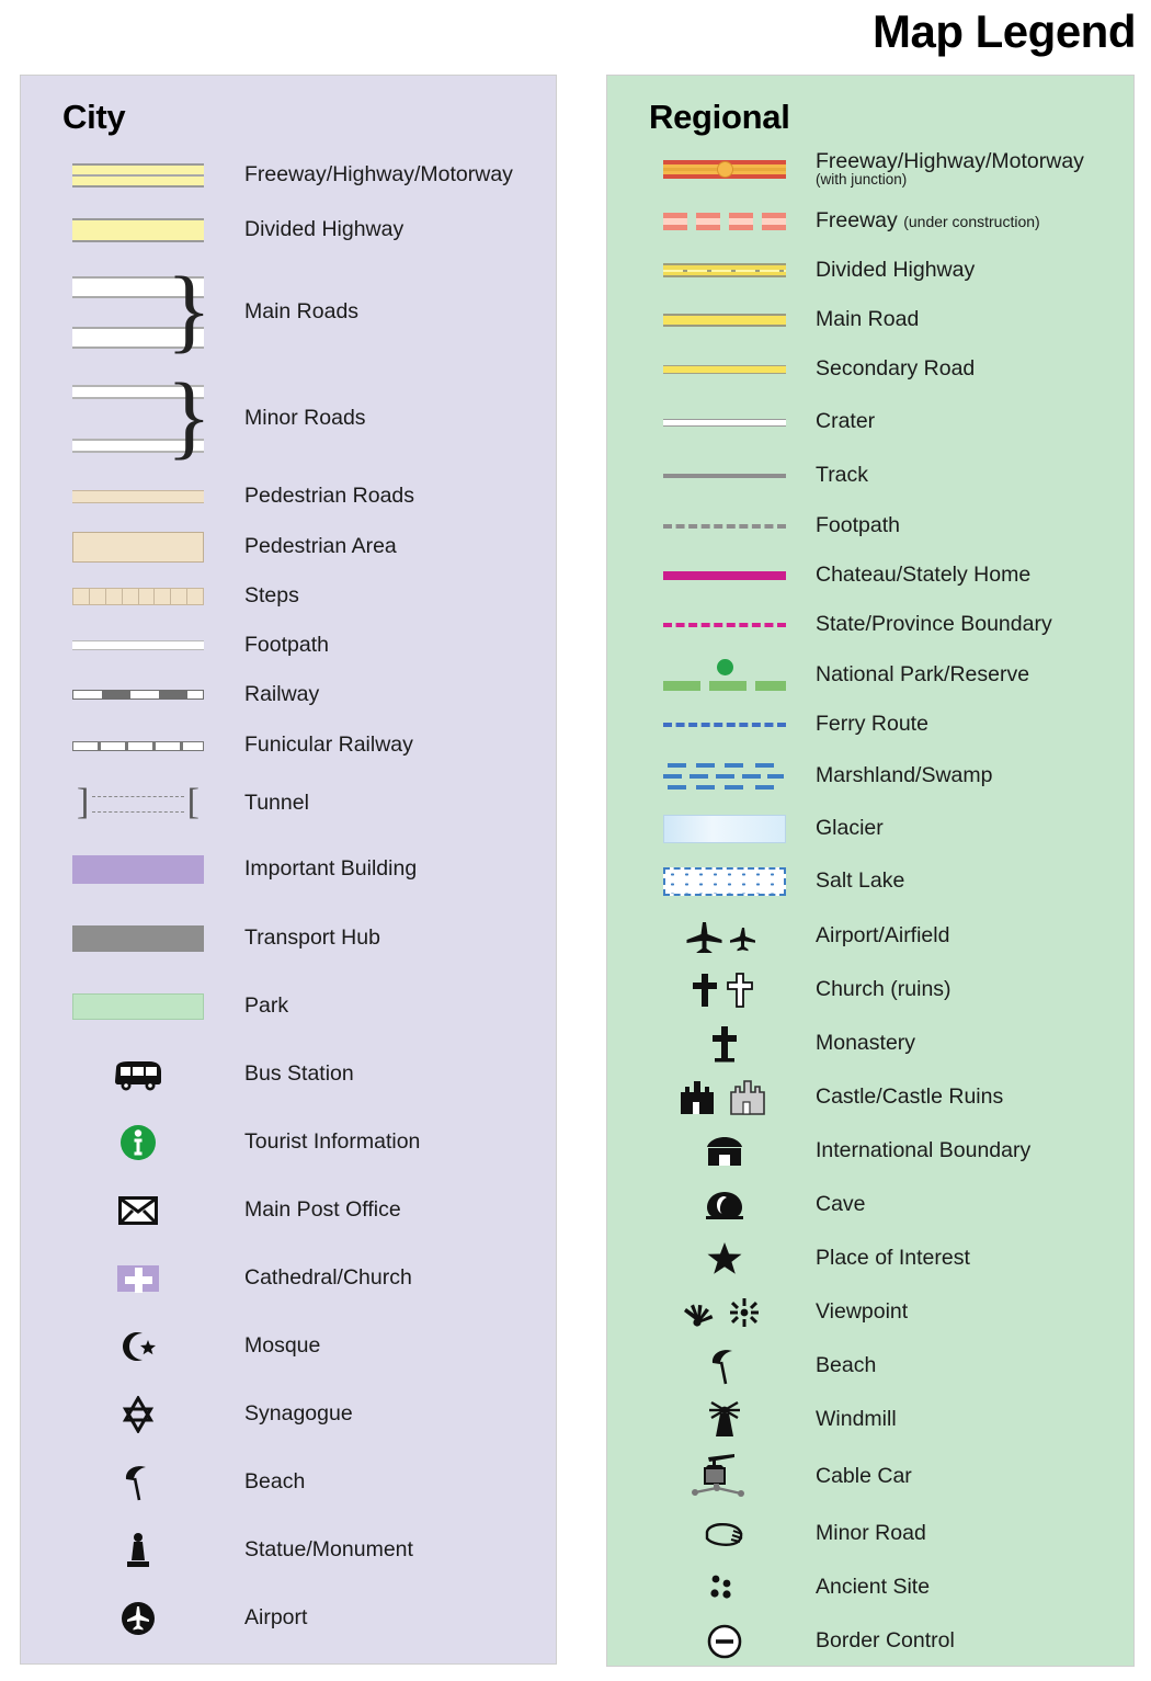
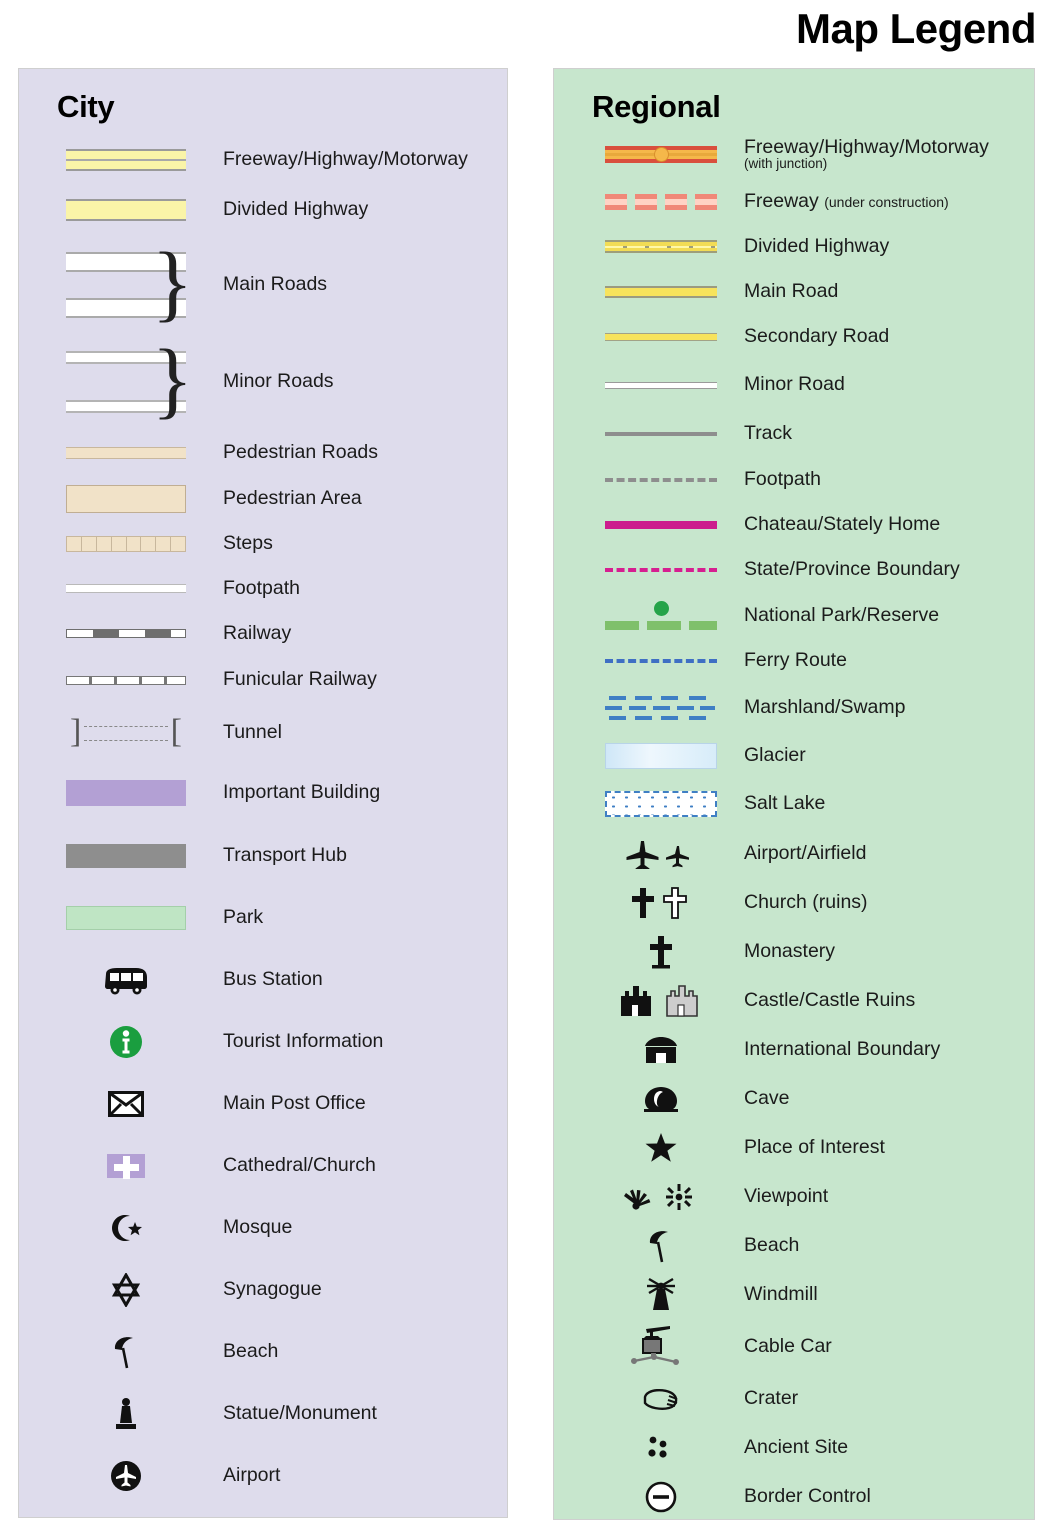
  Map Legend
  City
  Freeway/Highway/Motorway
  Divided Highway
  }
  Main Roads
  }
  Minor Roads
  Pedestrian Roads
  Pedestrian Area
  Steps
  Footpath
  Railway
  Funicular Railway
  ]
  [
  Tunnel
  Important Building
  Transport Hub
  Park
  Bus Station
  Tourist Information
  Main Post Office
  Cathedral/Church
  Mosque
  Synagogue
  Beach
  Statue/Monument
  Airport
  Regional
  Freeway/Highway/Motorway
  (with junction)
  Freeway (under construction)
  Divided Highway
  Main Road
  Secondary Road
- Crater
+ Minor Road
  Track
  Footpath
  Chateau/Stately Home
  State/Province Boundary
  National Park/Reserve
  Ferry Route
  Marshland/Swamp
  Glacier
  Salt Lake
  Airport/Airfield
  Church (ruins)
  Monastery
  Castle/Castle Ruins
  International Boundary
  Cave
  Place of Interest
  Viewpoint
  Beach
  Windmill
  Cable Car
- Minor Road
+ Crater
  Ancient Site
  Border Control
